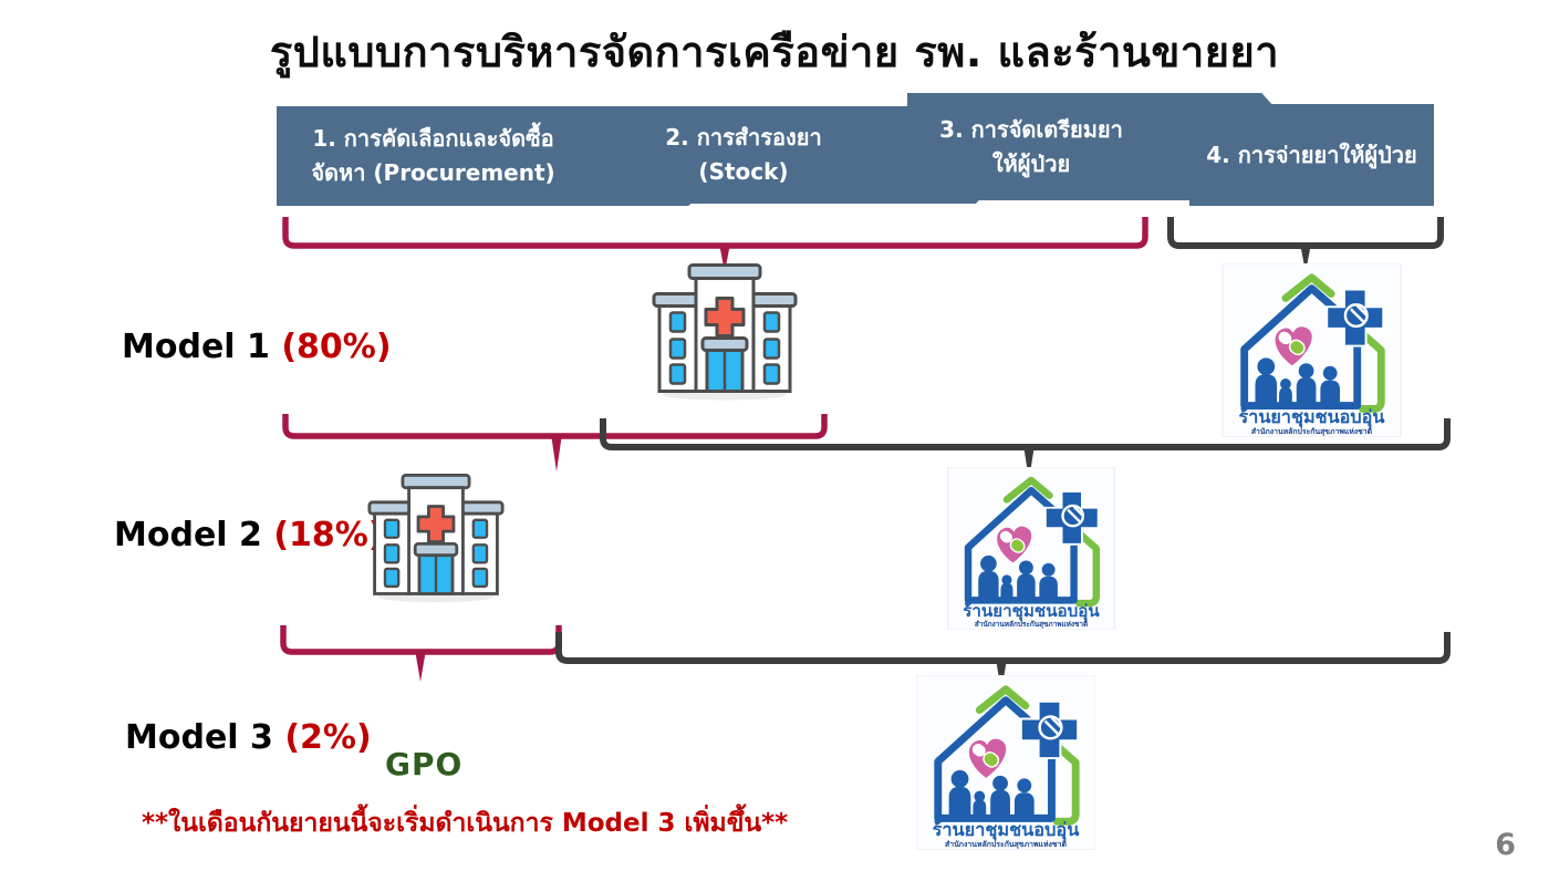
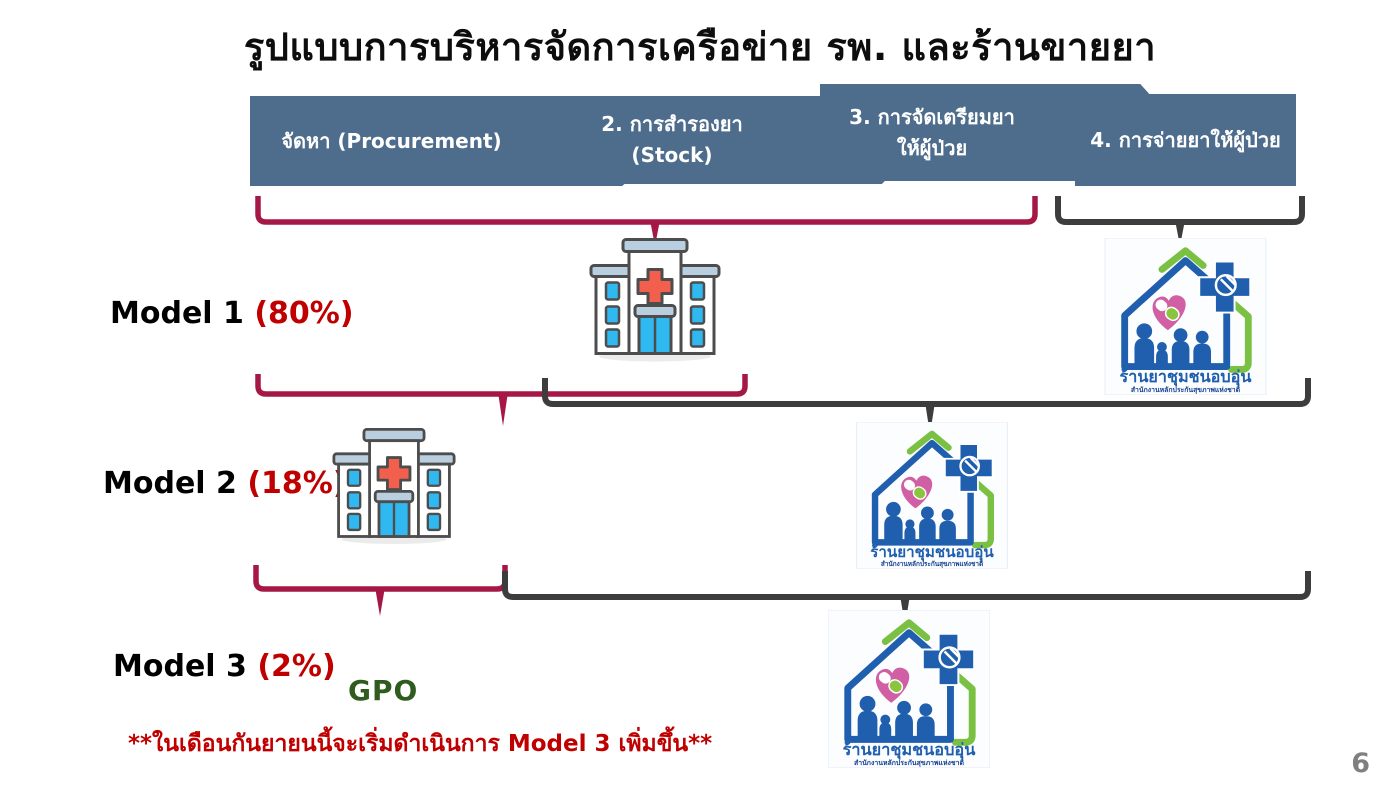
  รูปแบบการบริหารจัดการเครือข่าย รพ. และร้านขายยา
- 1. การคัดเลือกและจัดซื้อ
  จัดหา (Procurement)
  2. การสำรองยา
  (Stock)
  3. การจัดเตรียมยา
  ให้ผู้ป่วย
  4. การจ่ายยาให้ผู้ป่วย
  Model 1 (80%)
  Model 2 (18%
  Model 3 (2%)
  GPO
  **ในเดือนกันยายนนี้จะเริ่มดำเนินการ Model 3 เพิ่มขึ้น**
  6
